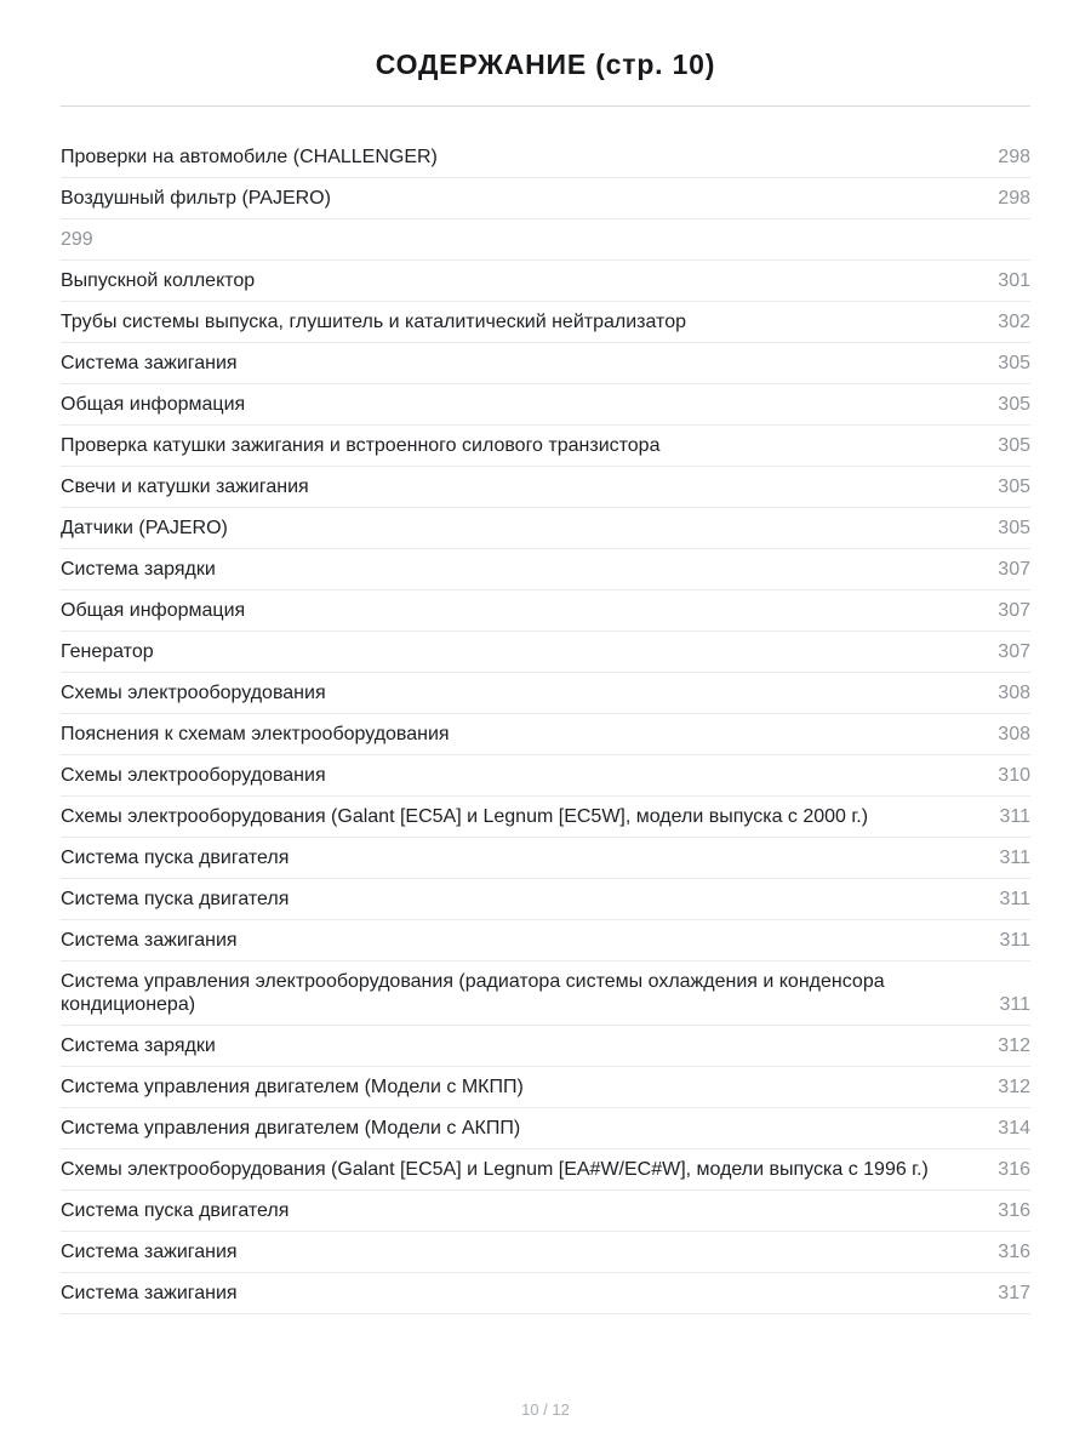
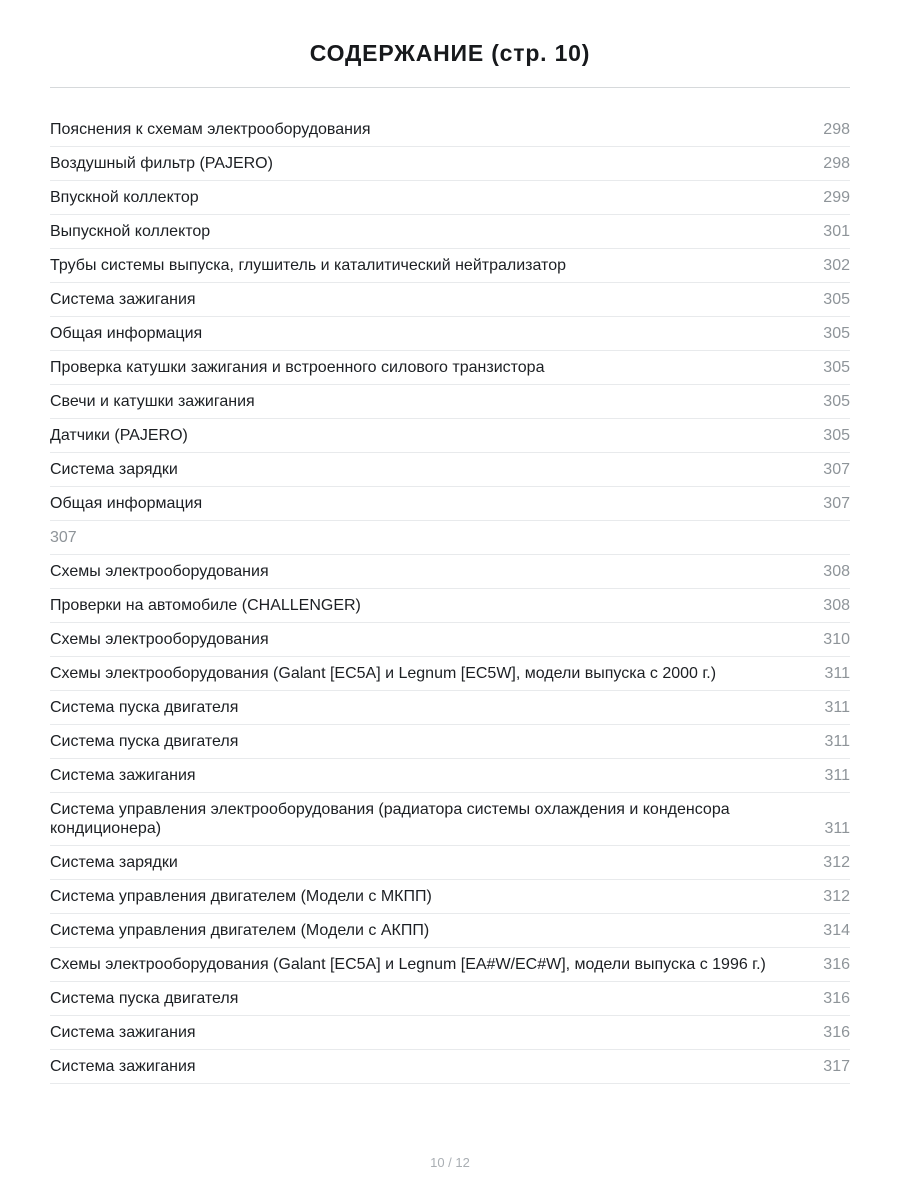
  СОДЕРЖАНИЕ (стр. 10)
- Проверки на автомобиле (CHALLENGER)
+ Пояснения к схемам электрооборудования
  298
  Воздушный фильтр (PAJERO)
  298
+ Впускной коллектор
  299
  Выпускной коллектор
  301
  Трубы системы выпуска, глушитель и каталитический нейтрализатор
  302
  Система зажигания
  305
  Общая информация
  305
  Проверка катушки зажигания и встроенного силового транзистора
  305
  Свечи и катушки зажигания
  305
  Датчики (PAJERO)
  305
  Система зарядки
  307
  Общая информация
  307
- Генератор
  307
  Схемы электрооборудования
  308
- Пояснения к схемам электрооборудования
+ Проверки на автомобиле (CHALLENGER)
  308
  Схемы электрооборудования
  310
  Схемы электрооборудования (Galant [EC5A] и Legnum [EC5W], модели выпуска с 2000 г.)
  311
  Система пуска двигателя
  311
  Система пуска двигателя
  311
  Система зажигания
  311
  Система управления электрооборудования (радиатора системы охлаждения и конденсора кондиционера)
  311
  Система зарядки
  312
  Система управления двигателем (Модели с МКПП)
  312
  Система управления двигателем (Модели с АКПП)
  314
  Схемы электрооборудования (Galant [EC5A] и Legnum [EA#W/EC#W], модели выпуска с 1996 г.)
  316
  Система пуска двигателя
  316
  Система зажигания
  316
  Система зажигания
  317
  10 / 12
